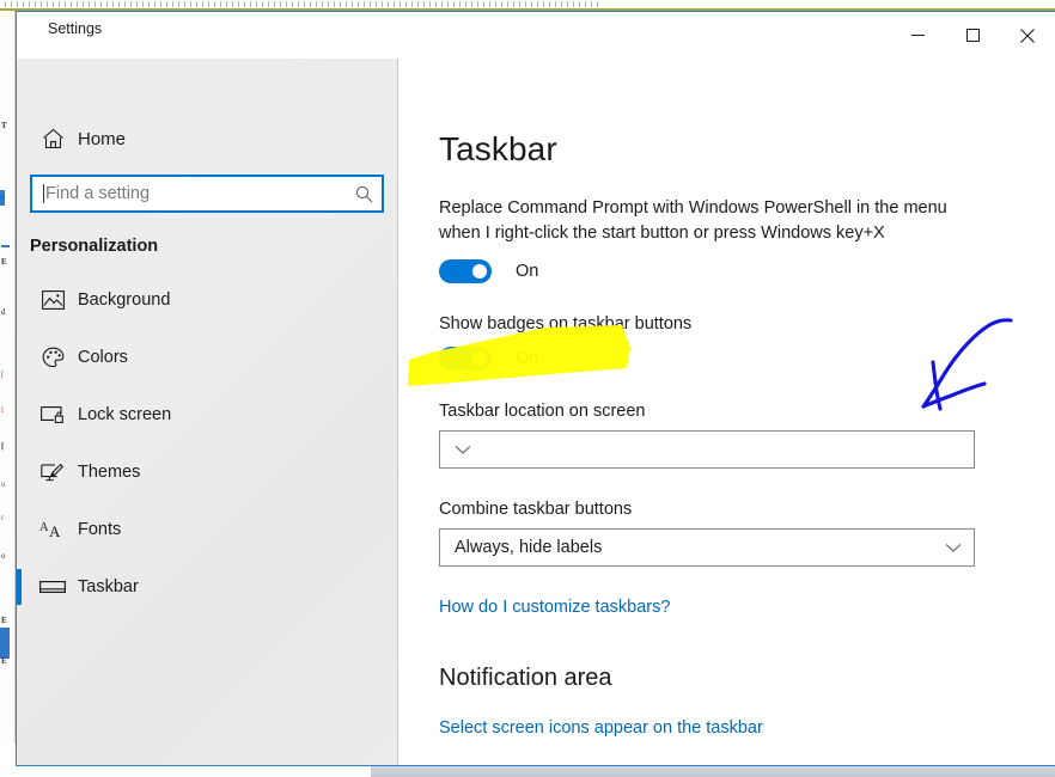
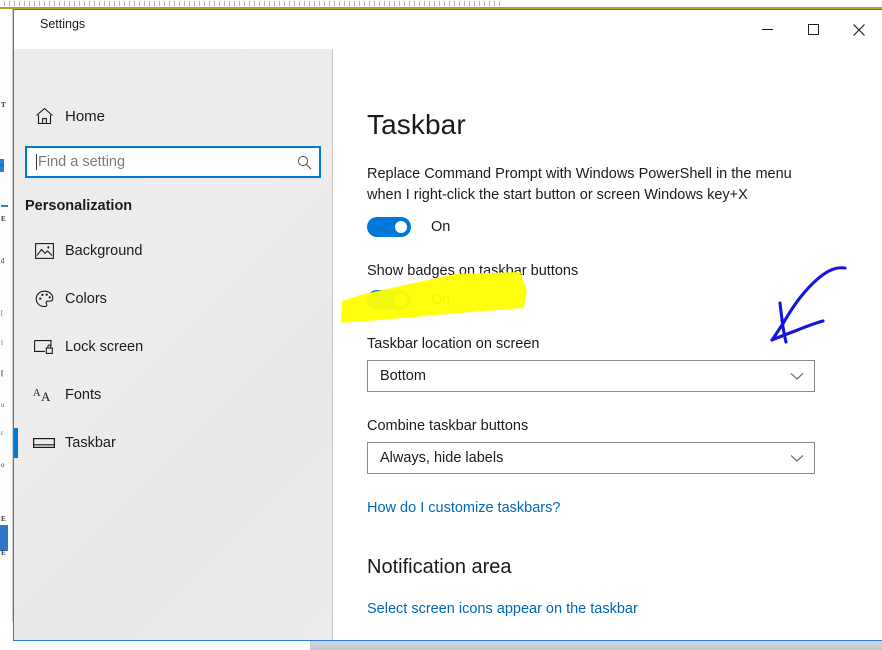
  T
  e
  E
  d
  [
  l
  [
  u
  r
  o
  E
  E
  Settings
  Home
  Find a setting
  Personalization
  Background
  Colors
  Lock screen
- Themes
  A
  A
  Fonts
  Taskbar
  Taskbar
- Replace Command Prompt with Windows PowerShell in the menu when I right-click the start button or press Windows key+X
+ Replace Command Prompt with Windows PowerShell in the menu when I right-click the start button or screen Windows key+X
  On
  Show badges on taskbar buttons
  Taskbar location on screen
+ Bottom
  Combine taskbar buttons
  Always, hide labels
  How do I customize taskbars?
  Notification area
  Select screen icons appear on the taskbar
